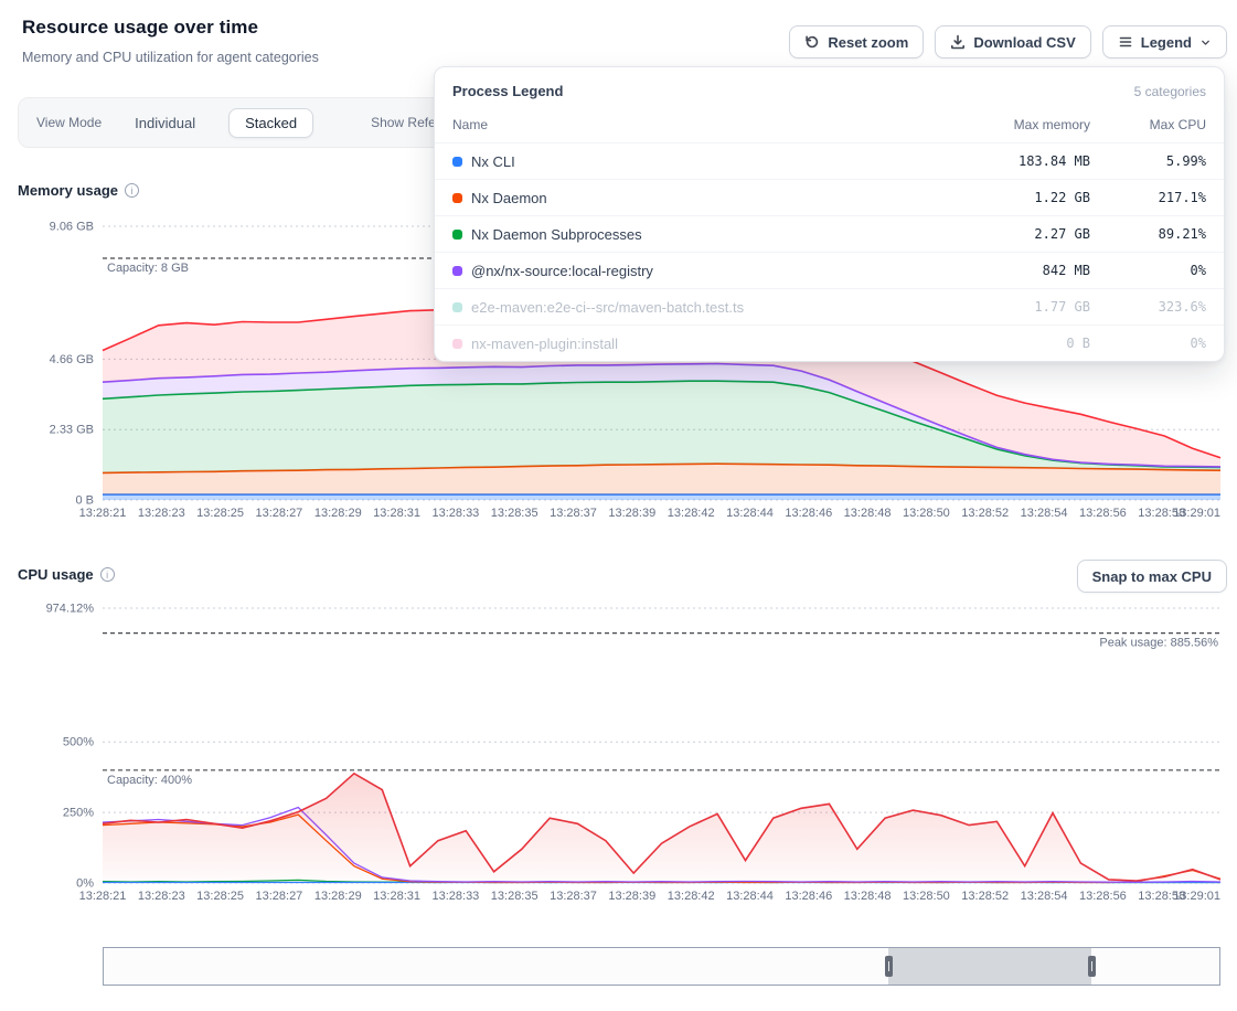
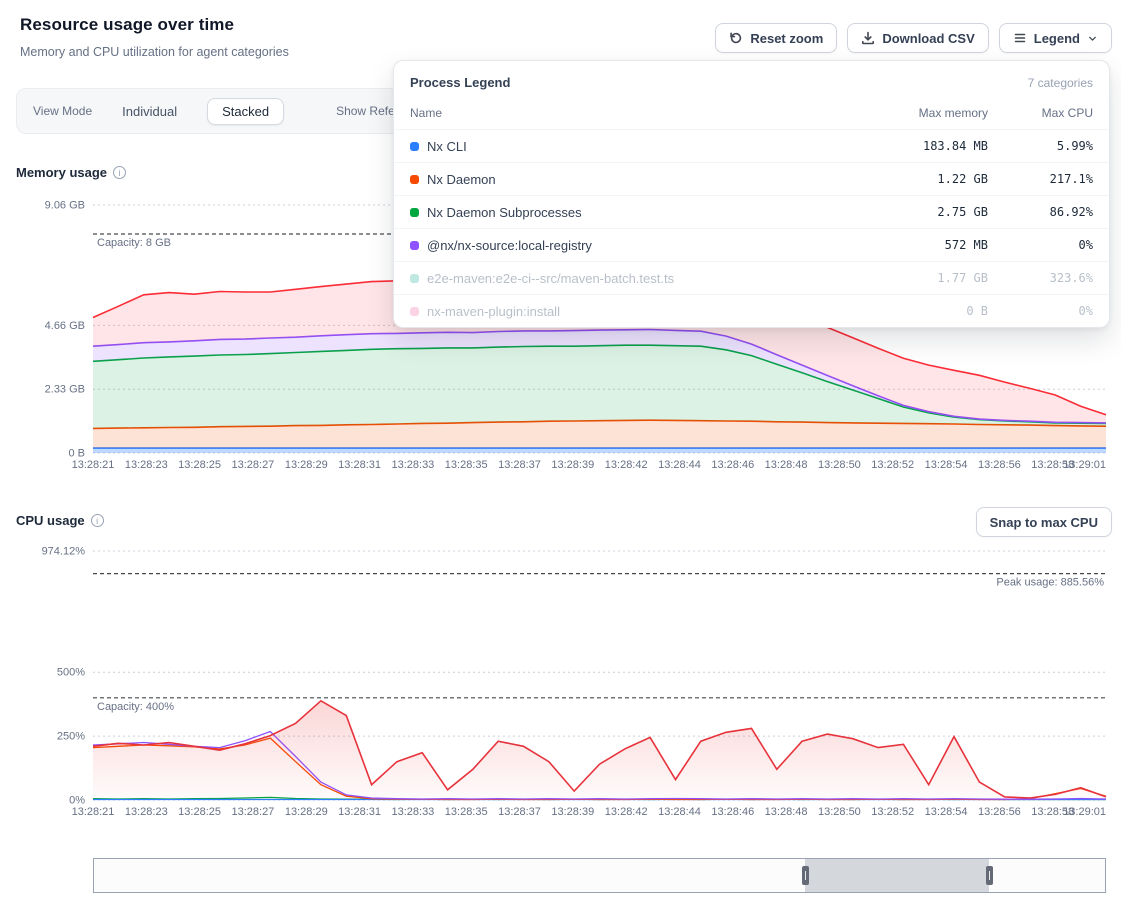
  Resource usage over time
  Memory and CPU utilization for agent categories
  Reset zoom
  Download CSV
  Legend
  View Mode
  Individual
  Stacked
  Memory usage
  i
  9.06 GB
  4.66 GB
  2.33 GB
  0 B
  Capacity: 8 GB
  13:28:21
  13:28:23
  13:28:25
  13:28:27
  13:28:29
  13:28:31
  13:28:33
  13:28:35
  13:28:37
  13:28:39
  13:28:42
  13:28:44
  13:28:46
  13:28:48
  13:28:50
  13:28:52
  13:28:54
  13:28:56
  13:28:58
  13:29:01
  CPU usage
  i
  Snap to max CPU
  974.12%
  500%
  250%
  0%
  Peak usage: 885.56%
  Capacity: 400%
  13:28:21
  13:28:23
  13:28:25
  13:28:27
  13:28:29
  13:28:31
  13:28:33
  13:28:35
  13:28:37
  13:28:39
  13:28:42
  13:28:44
  13:28:46
  13:28:48
  13:28:50
  13:28:52
  13:28:54
  13:28:56
  13:28:58
  13:29:01
  Process Legend
- 5 categories
+ 7 categories
  Name
  Max memory
  Max CPU
  Nx CLI
  183.84 MB
  5.99%
  Nx Daemon
  1.22 GB
  217.1%
  Nx Daemon Subprocesses
- 2.27 GB
+ 2.75 GB
- 89.21%
+ 86.92%
  @nx/nx-source:local-registry
- 842 MB
+ 572 MB
  0%
  e2e-maven:e2e-ci--src/maven-batch.test.ts
  1.77 GB
  323.6%
  nx-maven-plugin:install
  0 B
  0%
